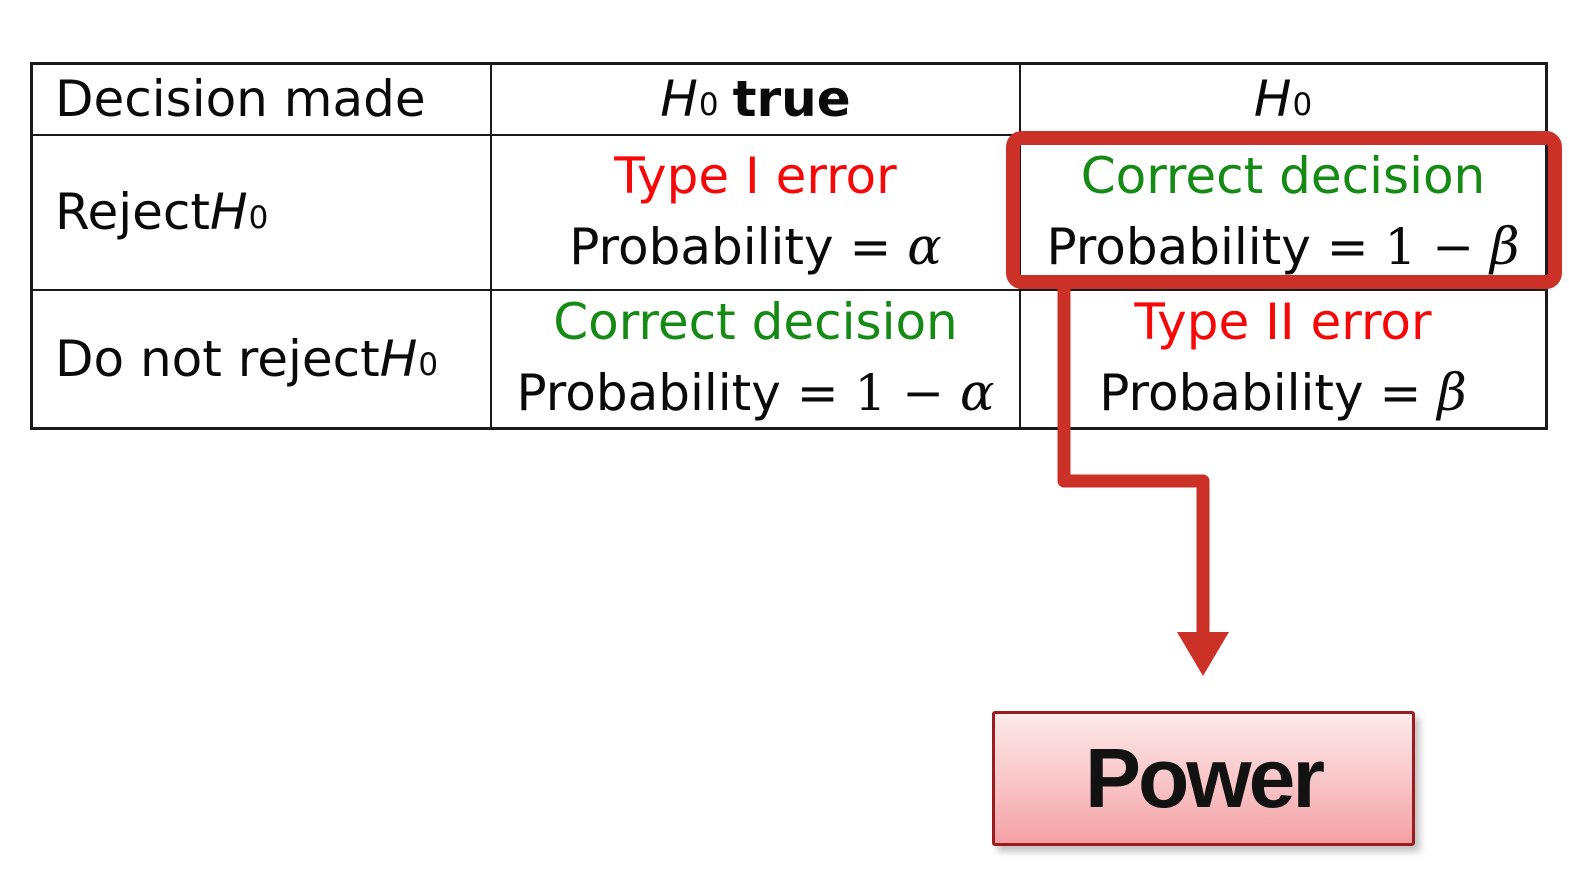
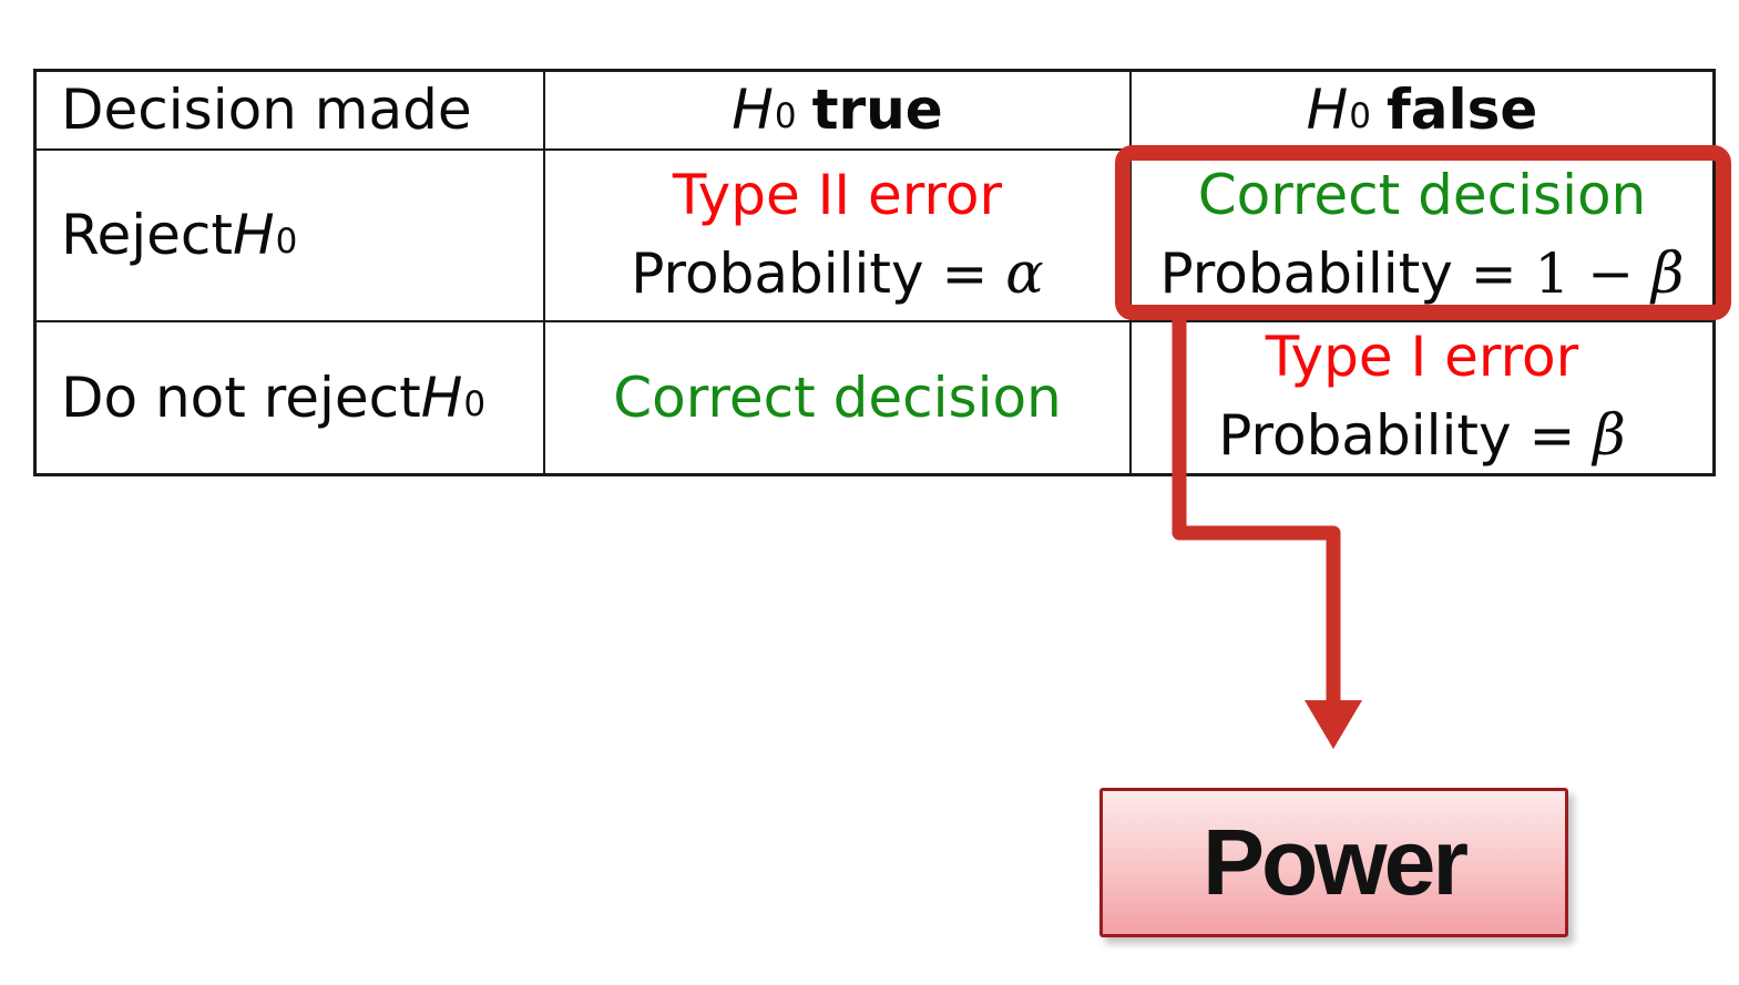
  Decision made
  H
  true
  H
+ false
  Reject
  H
- Type I error
+ Type II error
  Probability = α
  Correct decision
  Probability = 1 − β
  Do not reject
  H
  Correct decision
- Probability = 1 − α
- Type II error
+ Type I error
  Probability = β
  Power
